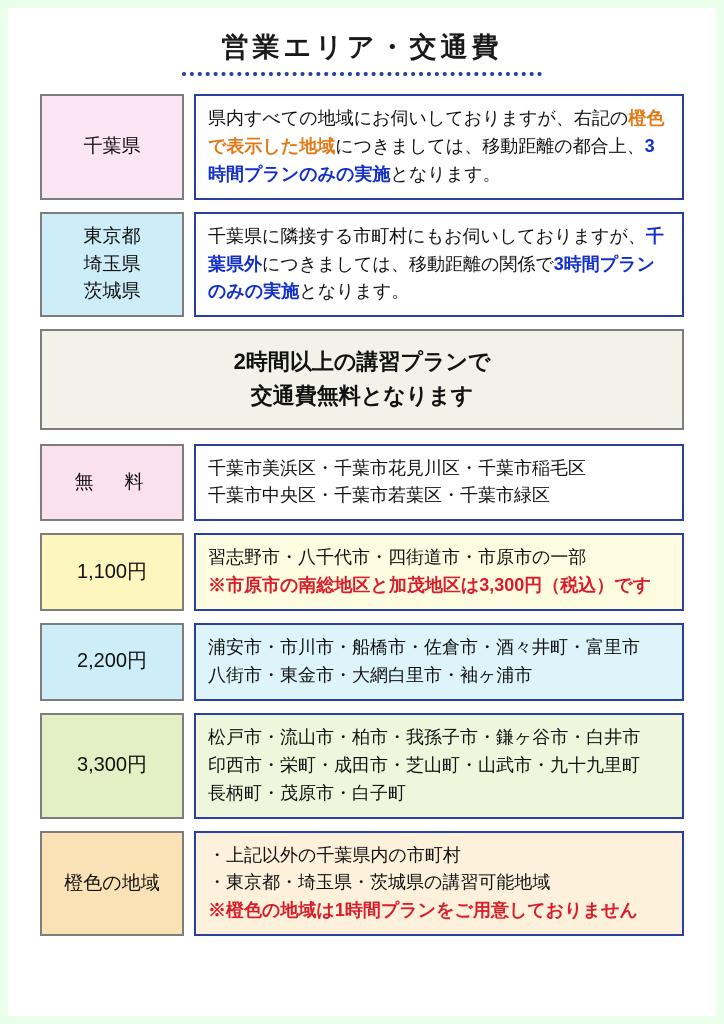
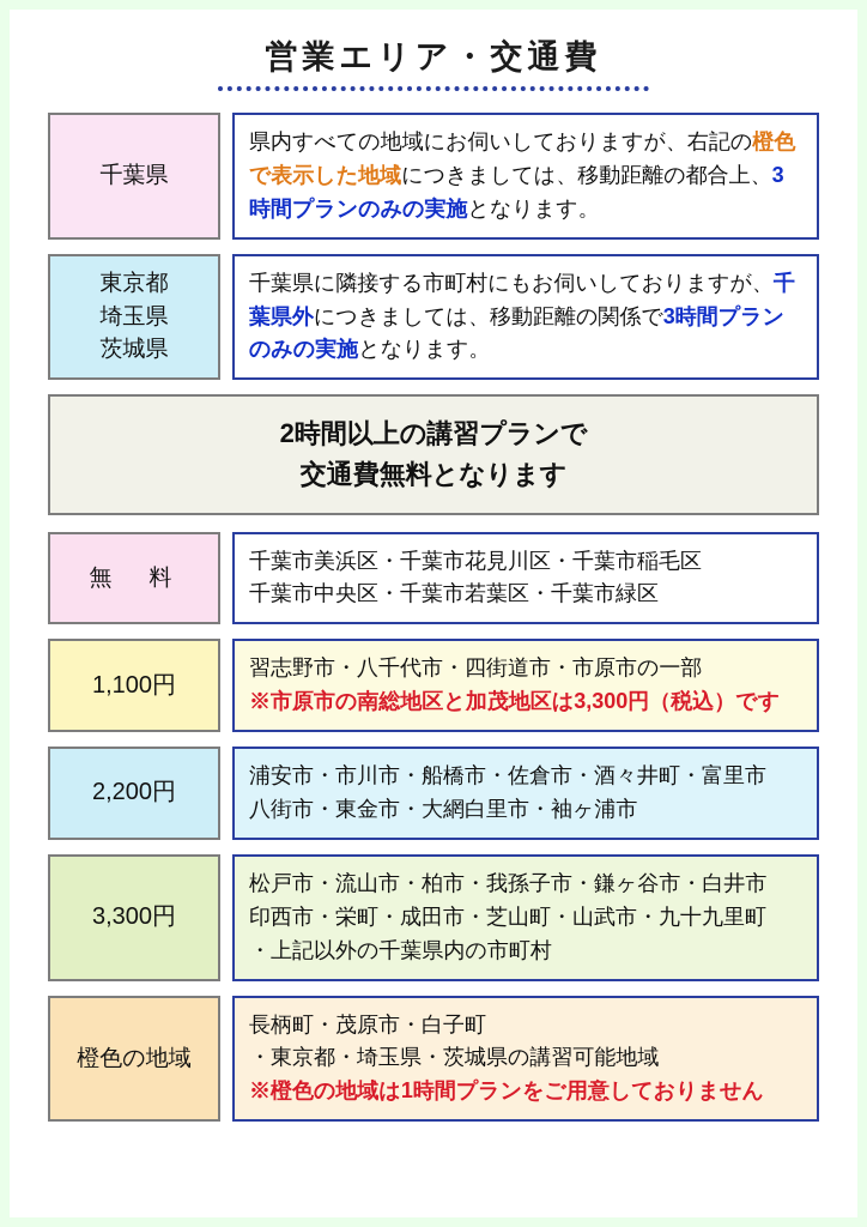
  営業エリア・交通費
  千葉県
  県内すべての地域にお伺いしておりますが、右記の橙色で表示した地域につきましては、移動距離の都合上、3時間プランのみの実施となります。
  東京都
  埼玉県
  茨城県
  千葉県に隣接する市町村にもお伺いしておりますが、千葉県外につきましては、移動距離の関係で3時間プランのみの実施となります。
  2時間以上の講習プランで
  交通費無料となります
  無 料
  千葉市美浜区・千葉市花見川区・千葉市稲毛区
  千葉市中央区・千葉市若葉区・千葉市緑区
  1,100円
  習志野市・八千代市・四街道市・市原市の一部
  ※市原市の南総地区と加茂地区は3,300円（税込）です
  2,200円
  浦安市・市川市・船橋市・佐倉市・酒々井町・富里市
  八街市・東金市・大網白里市・袖ヶ浦市
  3,300円
  松戸市・流山市・柏市・我孫子市・鎌ヶ谷市・白井市
  印西市・栄町・成田市・芝山町・山武市・九十九里町
- 長柄町・茂原市・白子町
+ ・上記以外の千葉県内の市町村
  橙色の地域
- ・上記以外の千葉県内の市町村
+ 長柄町・茂原市・白子町
  ・東京都・埼玉県・茨城県の講習可能地域
  ※橙色の地域は1時間プランをご用意しておりません
